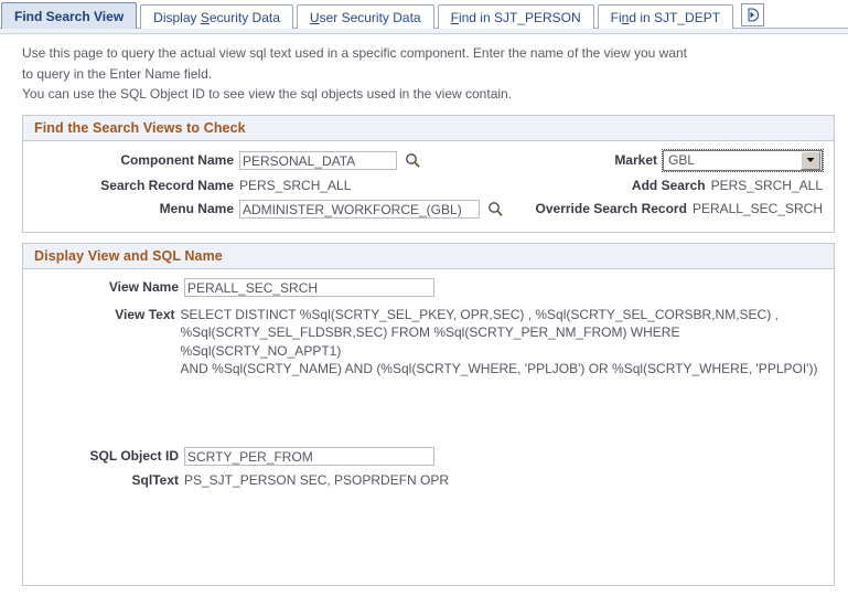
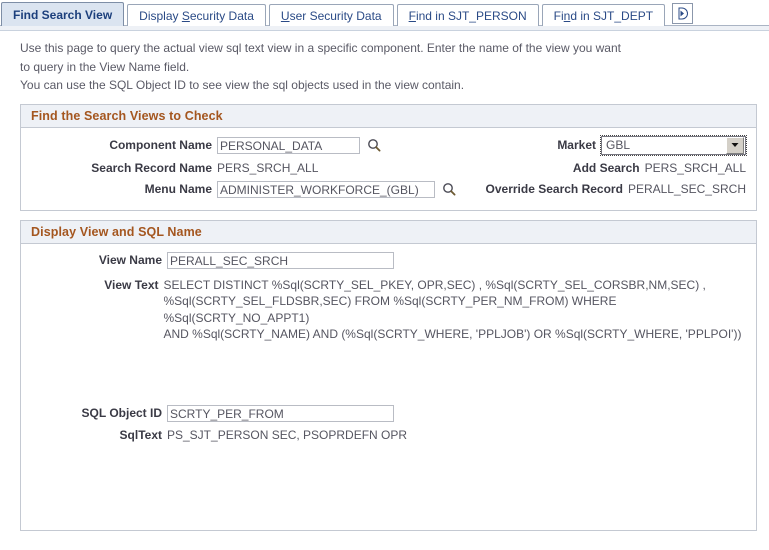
  Find Search View
  Display Security Data
  User Security Data
  Find in SJT_PERSON
  Find in SJT_DEPT
- Use this page to query the actual view sql text used in a specific component. Enter the name of the view you want
+ Use this page to query the actual view sql text view in a specific component. Enter the name of the view you want
- to query in the Enter Name field.
+ to query in the View Name field.
  You can use the SQL Object ID to see view the sql objects used in the view contain.
  Find the Search Views to Check
  Component Name
  PERSONAL_DATA
  Market
  GBL
  Search Record Name
  PERS_SRCH_ALL
  Add Search
  PERS_SRCH_ALL
  Menu Name
  ADMINISTER_WORKFORCE_(GBL)
  Override Search Record
  PERALL_SEC_SRCH
  Display View and SQL Name
  View Name
  PERALL_SEC_SRCH
  View Text
  SELECT DISTINCT %Sql(SCRTY_SEL_PKEY, OPR,SEC) , %Sql(SCRTY_SEL_CORSBR,NM,SEC) ,
  %Sql(SCRTY_SEL_FLDSBR,SEC) FROM %Sql(SCRTY_PER_NM_FROM) WHERE %Sql(SCRTY_NO_APPT1)
  AND %Sql(SCRTY_NAME) AND (%Sql(SCRTY_WHERE, 'PPLJOB') OR %Sql(SCRTY_WHERE, 'PPLPOI'))
  SQL Object ID
  SCRTY_PER_FROM
  SqlText
  PS_SJT_PERSON SEC, PSOPRDEFN OPR
